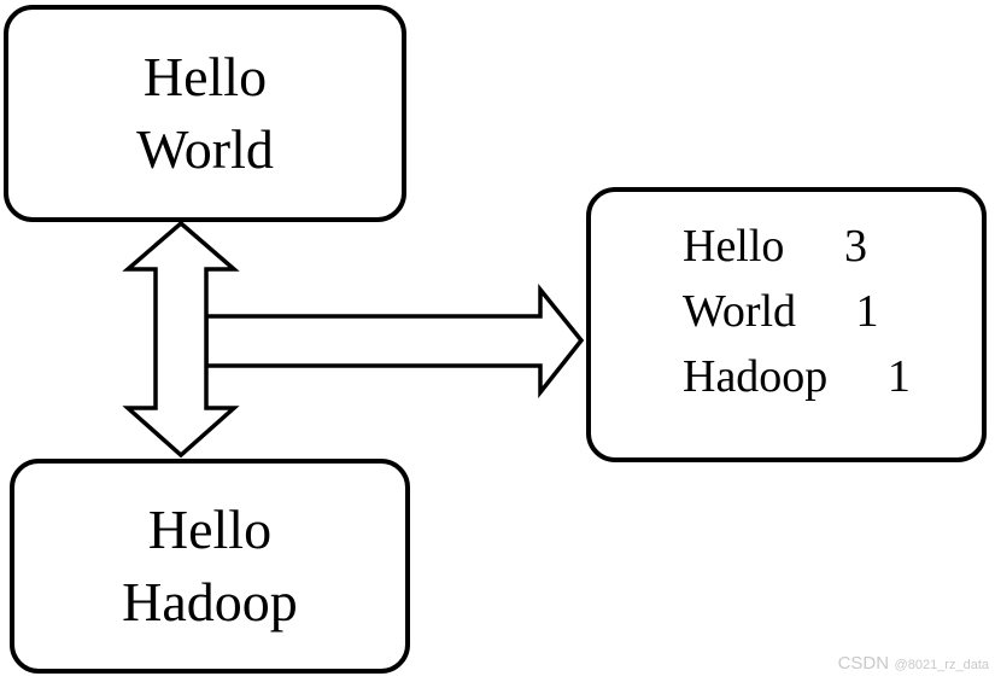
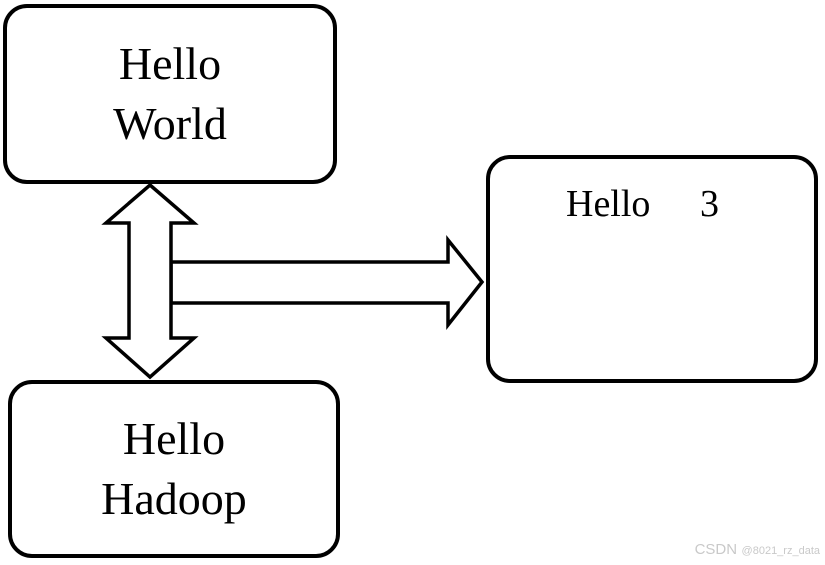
  Hello
  World
  Hello
  Hadoop
  Hello 3
- World 1
- Hadoop 1
  CSDN @8021_rz_data
